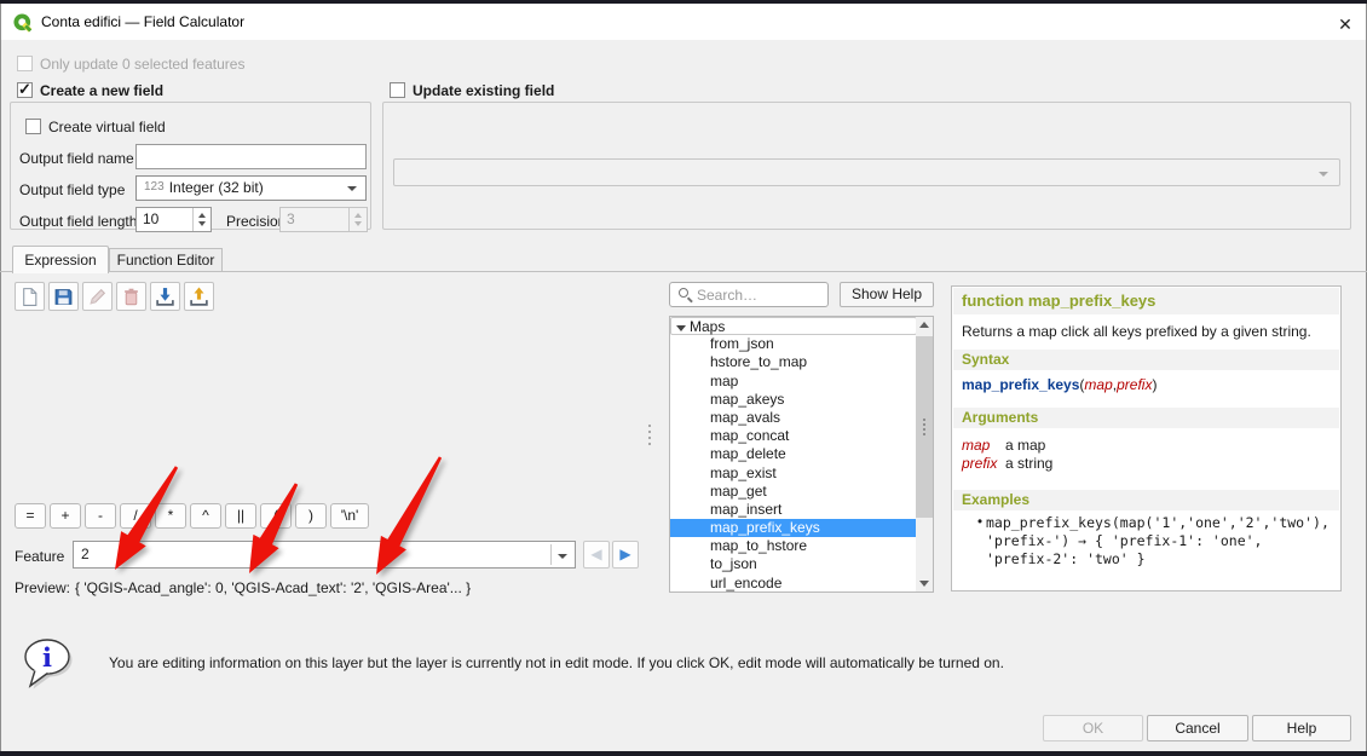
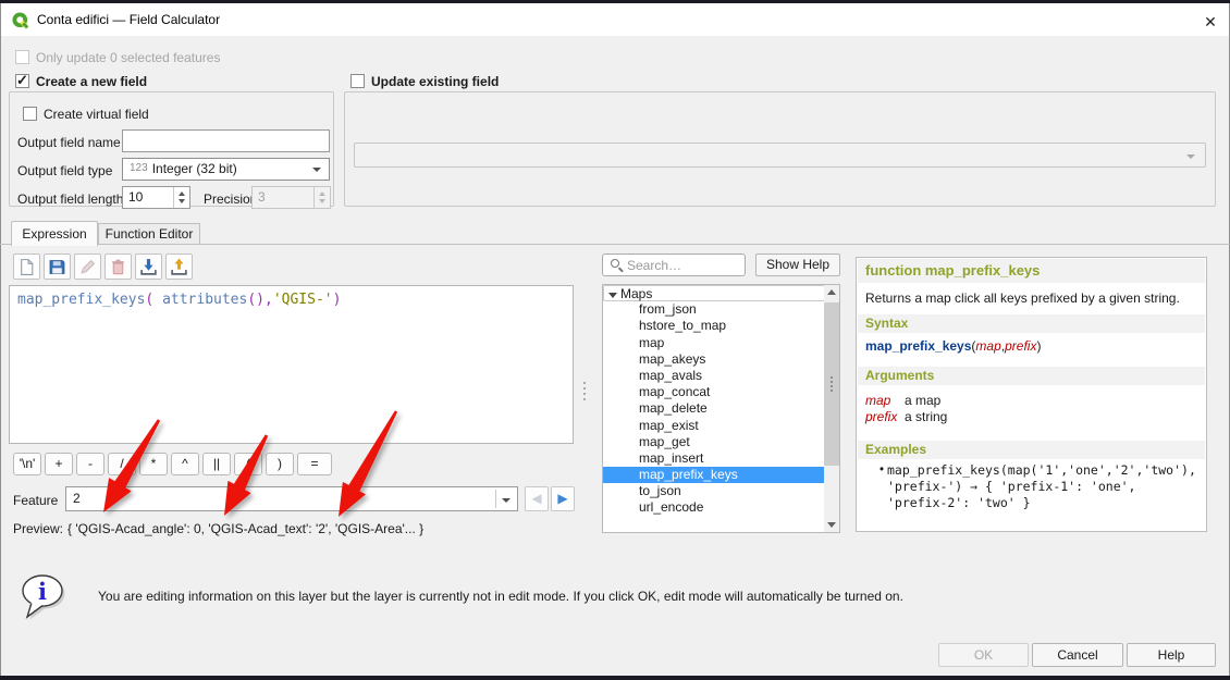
  Conta edifici — Field Calculator
  ✕
  Only update 0 selected features
  Create a new field
  Create virtual field
  Output field name
  Output field type
  123 Integer (32 bit)
  Output field length
  10
  Precisio
  3
  Update existing field
  Expression
  Function Editor
+ map_prefix_keys( attributes(),'QGIS-')
- =
+ '\n'
  +
  -
  /
  *
  ^
  ||
  )
- '\n'
+ =
  Feature
  2
  ◀
  ▶
  Preview:
  { 'QGIS-Acad_angle': 0, 'QGIS-Acad_text': '2', 'QGIS-Area'... }
  Search…
  Show Help
  Maps
  from_json
  hstore_to_map
  map
  map_akeys
  map_avals
  map_concat
  map_delete
  map_exist
  map_get
  map_insert
  map_prefix_keys
- map_to_hstore
  to_json
  url_encode
  function map_prefix_keys
  Returns a map click all keys prefixed by a given string.
  Syntax
  map_prefix_keys(map,prefix)
  Arguments
  map a map
  prefix a string
  Examples
  •
  map_prefix_keys(map('1','one','2','two') 'prefix-') → { 'prefix-1': 'one', 'prefix-2': 'two' }
  i
  You are editing information on this layer but the layer is currently not in edit mode. If you click OK, edit mode will automatically be turned on.
  OK
  Cancel
  Help
